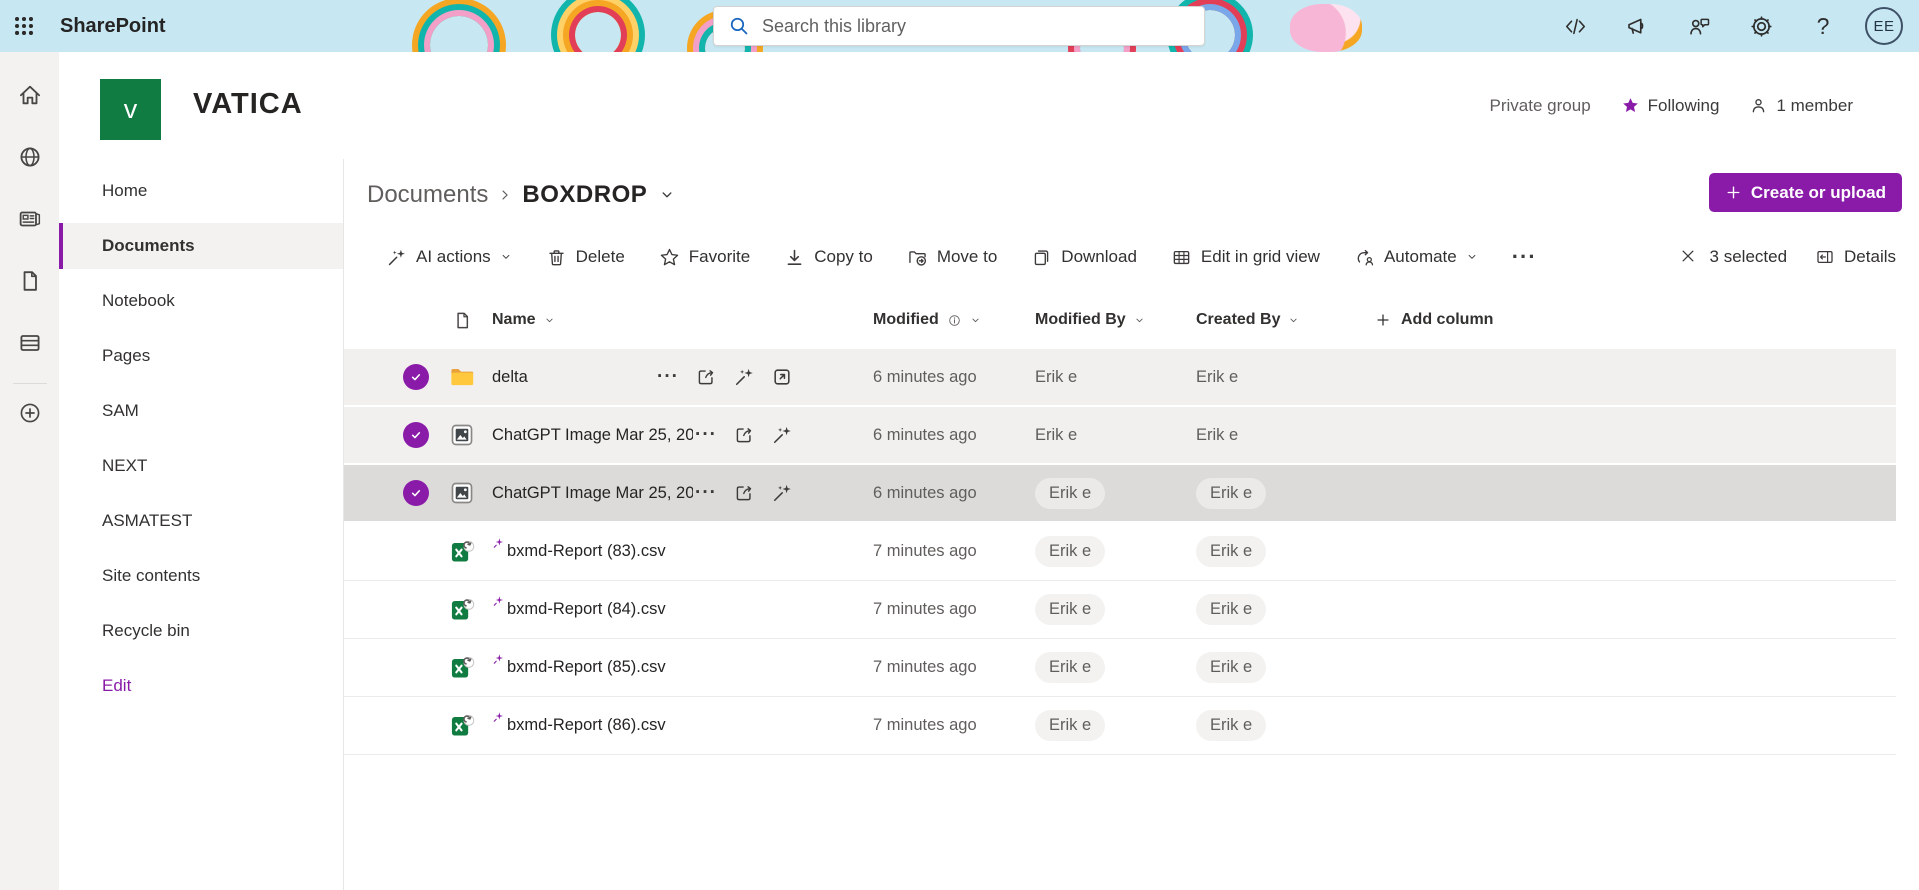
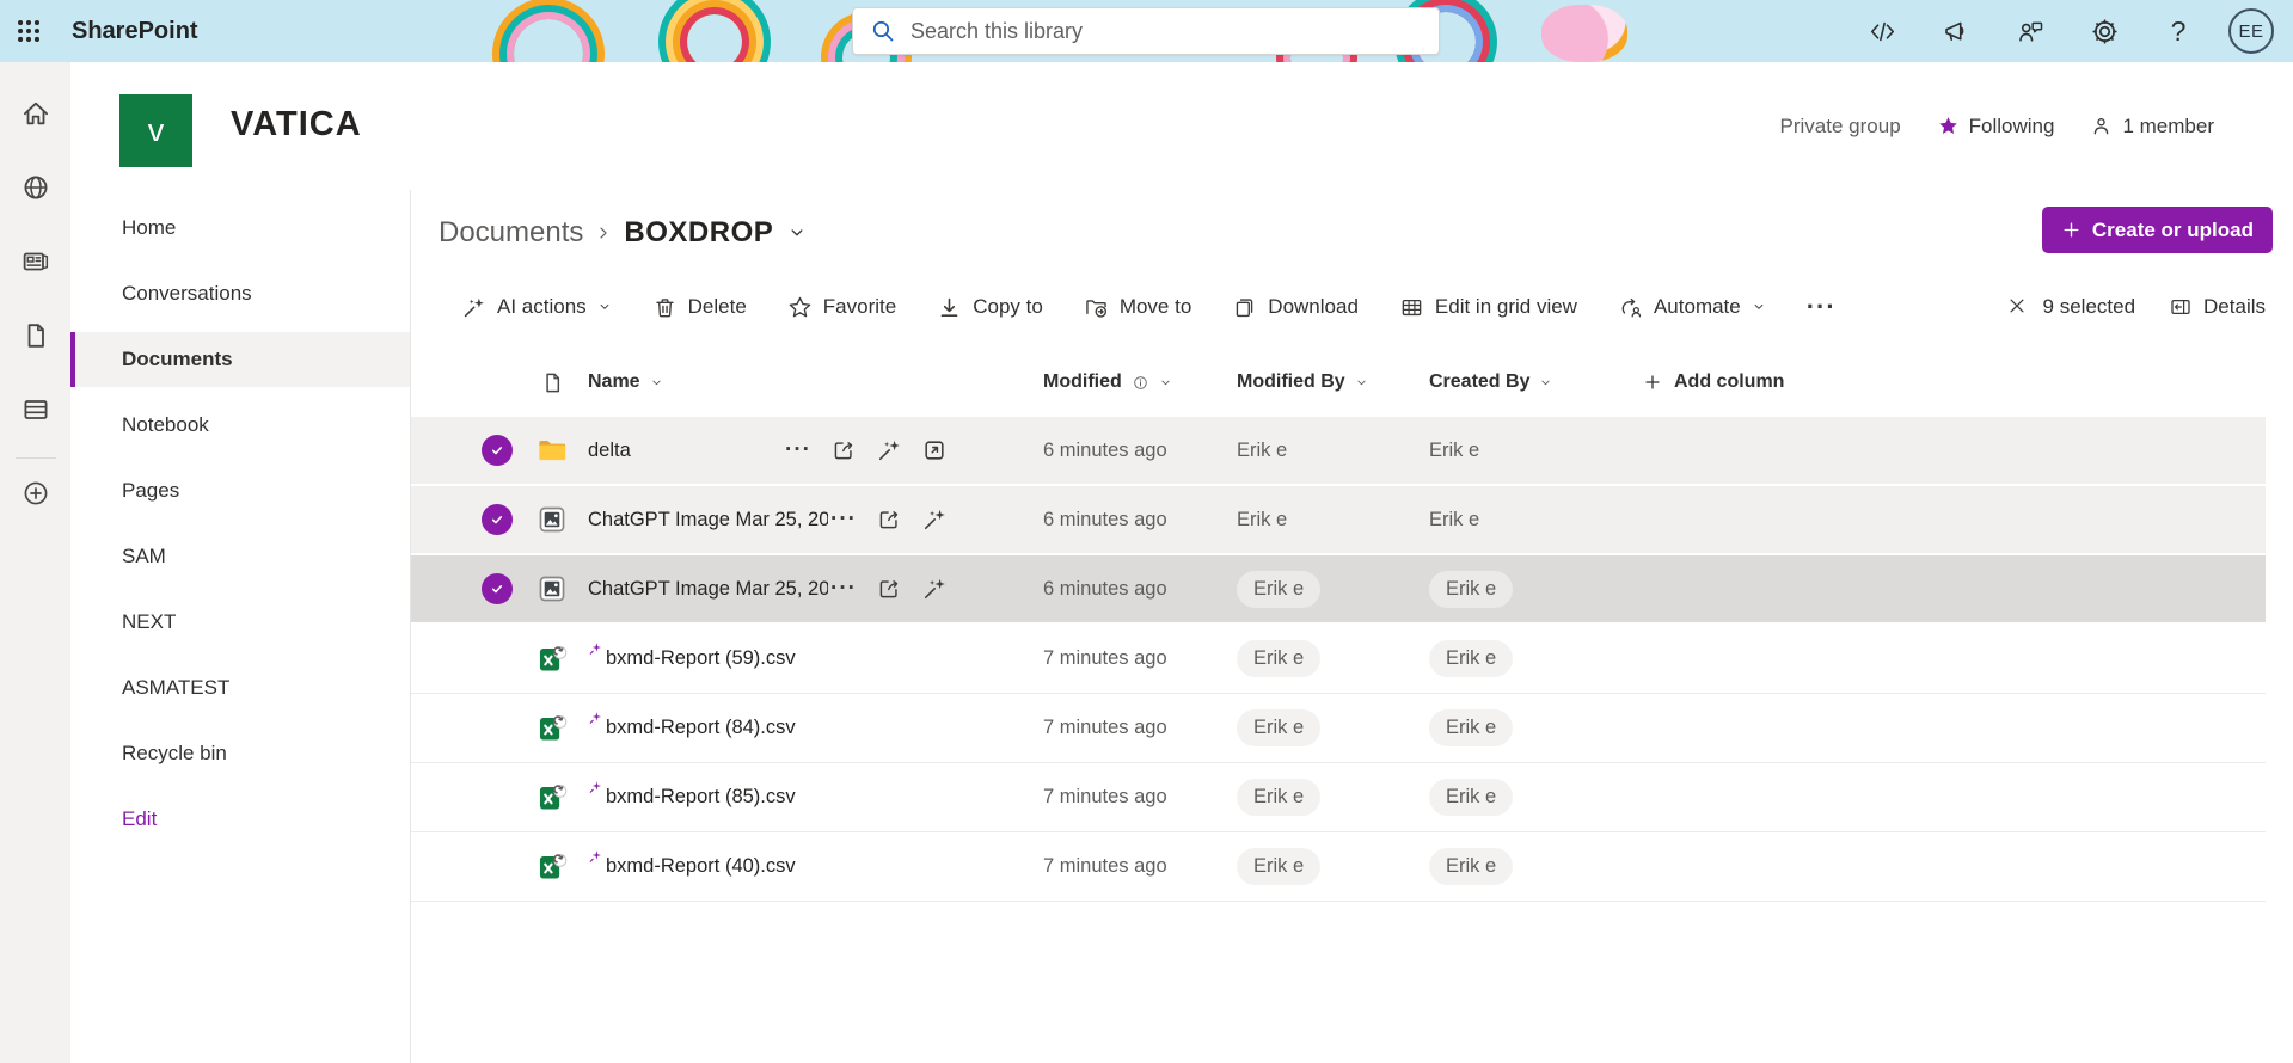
  SharePoint
  Search this library
  ?
  EE
  v
  VATICA
  Private group
  Following
  1 member
  Home
+ Conversations
  Documents
  Notebook
  Pages
  SAM
  NEXT
  ASMATEST
- Site contents
  Recycle bin
  Edit
  Documents
  BOXDROP
  Create or upload
  AI actions
  Delete
  Favorite
  Copy to
  Move to
  Download
  Edit in grid view
  Automate
  ···
- 3 selected
+ 9 selected
  Details
  Name
  Modified
  Modified By
  Created By
  Add column
  delta
  ···
  6 minutes ago
  Erik e
  Erik e
  ChatGPT Image Mar 25, 20
  ···
  6 minutes ago
  Erik e
  Erik e
  ChatGPT Image Mar 25, 20
  ···
  6 minutes ago
  Erik e
  Erik e
- bxmd-Report (83).csv
+ bxmd-Report (59).csv
  7 minutes ago
  Erik e
  Erik e
  bxmd-Report (84).csv
  7 minutes ago
  Erik e
  Erik e
  bxmd-Report (85).csv
  7 minutes ago
  Erik e
  Erik e
- bxmd-Report (86).csv
+ bxmd-Report (40).csv
  7 minutes ago
  Erik e
  Erik e
